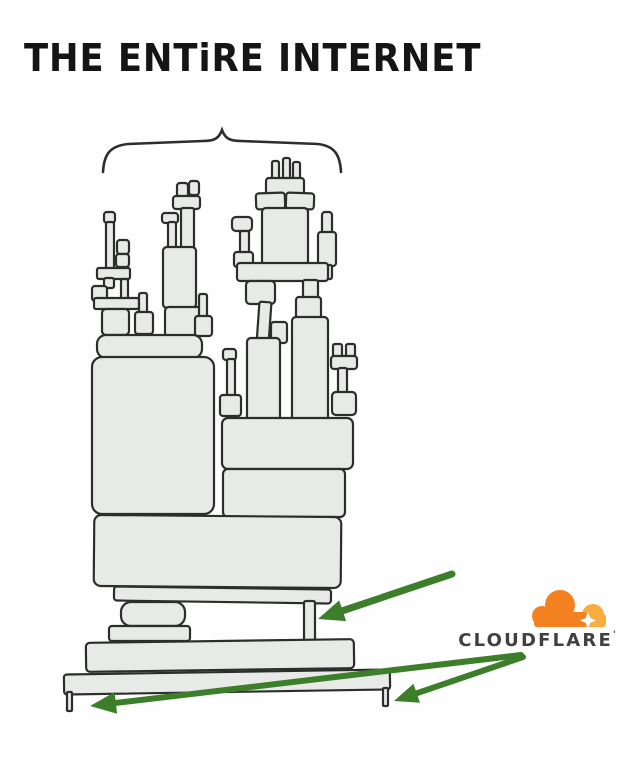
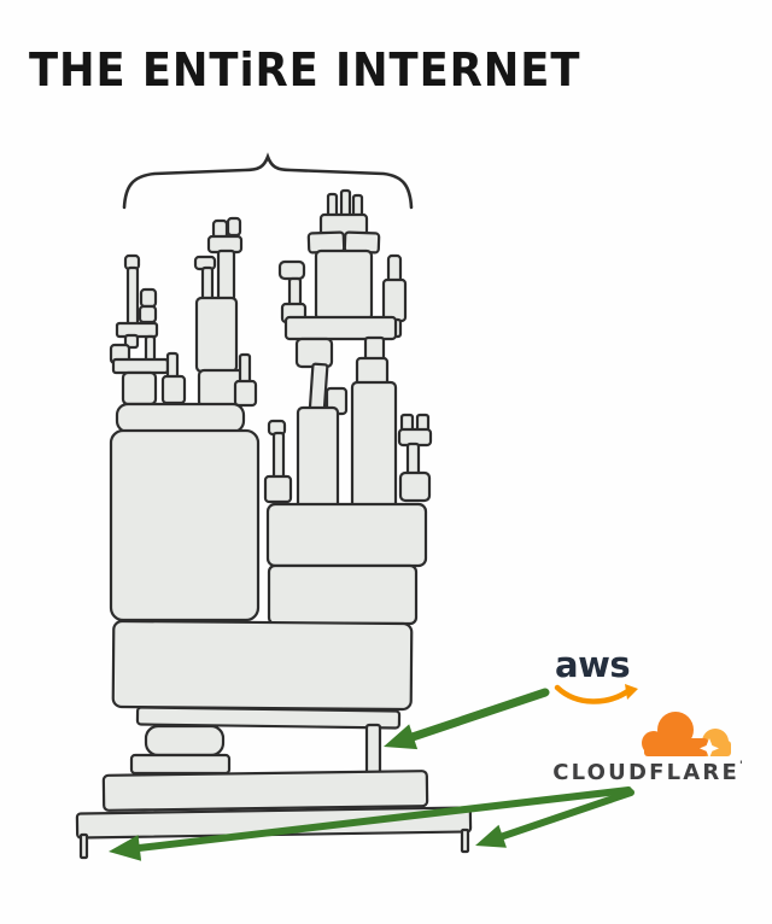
  THE ENTiRE INTERNET
+ aws
  CLOUDFLARE'
